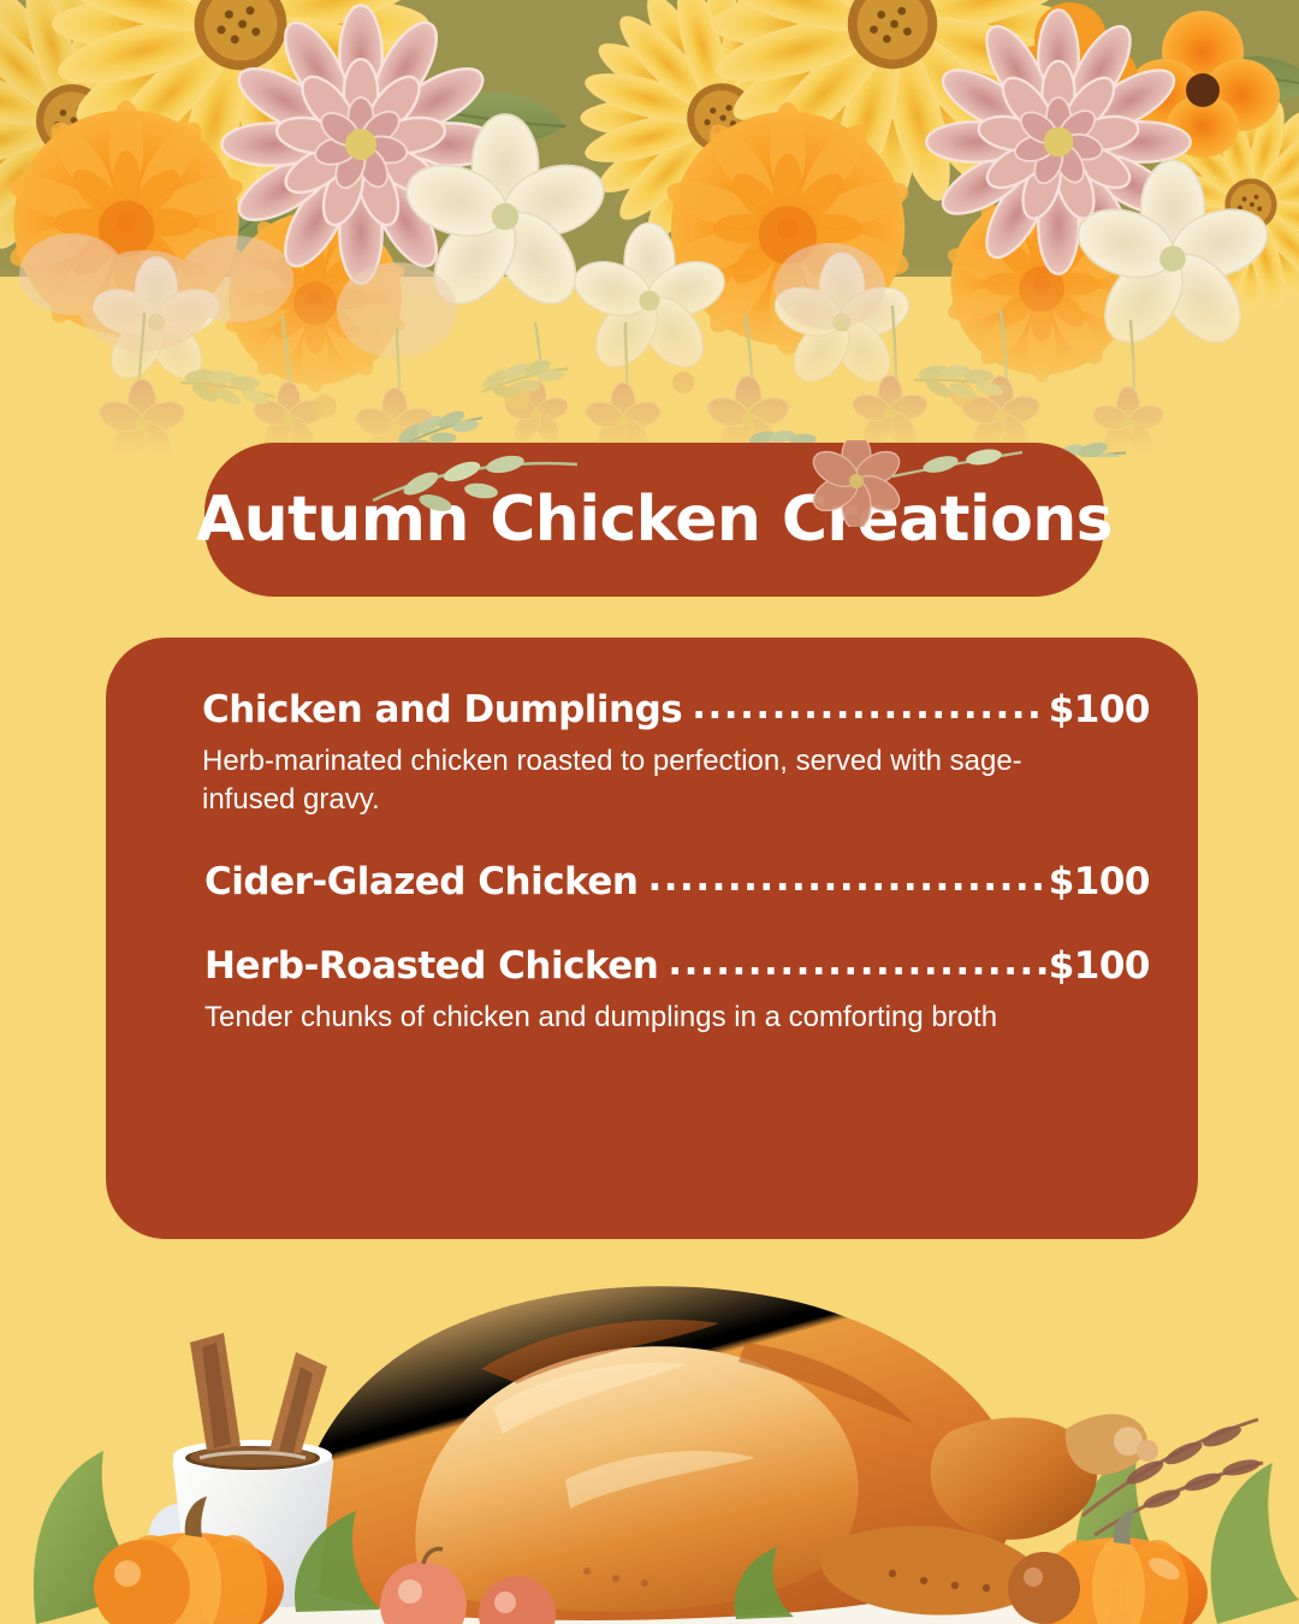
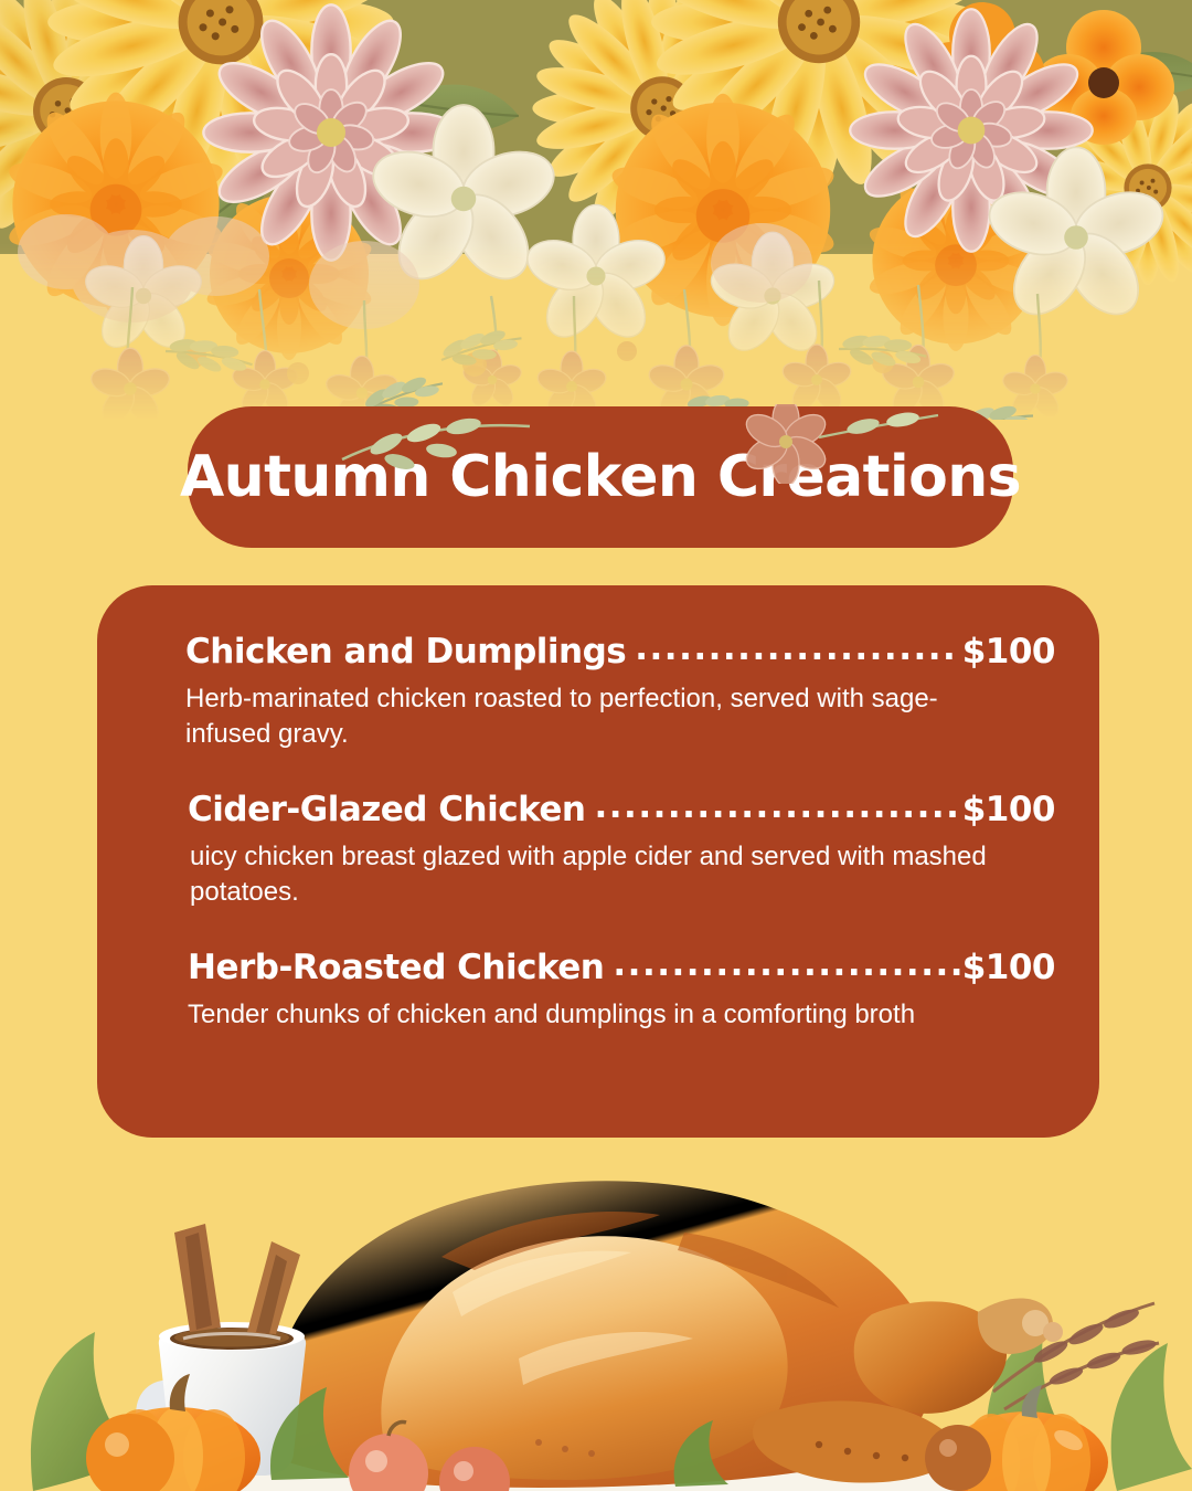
  Autumn Chicken Creations
  Chicken and Dumplings
  $100
  Herb-marinated chicken roasted to perfection, served with sage-infused gravy.
  Cider-Glazed Chicken
  $100
+ uicy chicken breast glazed with apple cider and served with mashed potatoes.
  Herb-Roasted Chicken
  $100
  Tender chunks of chicken and dumplings in a comforting broth
